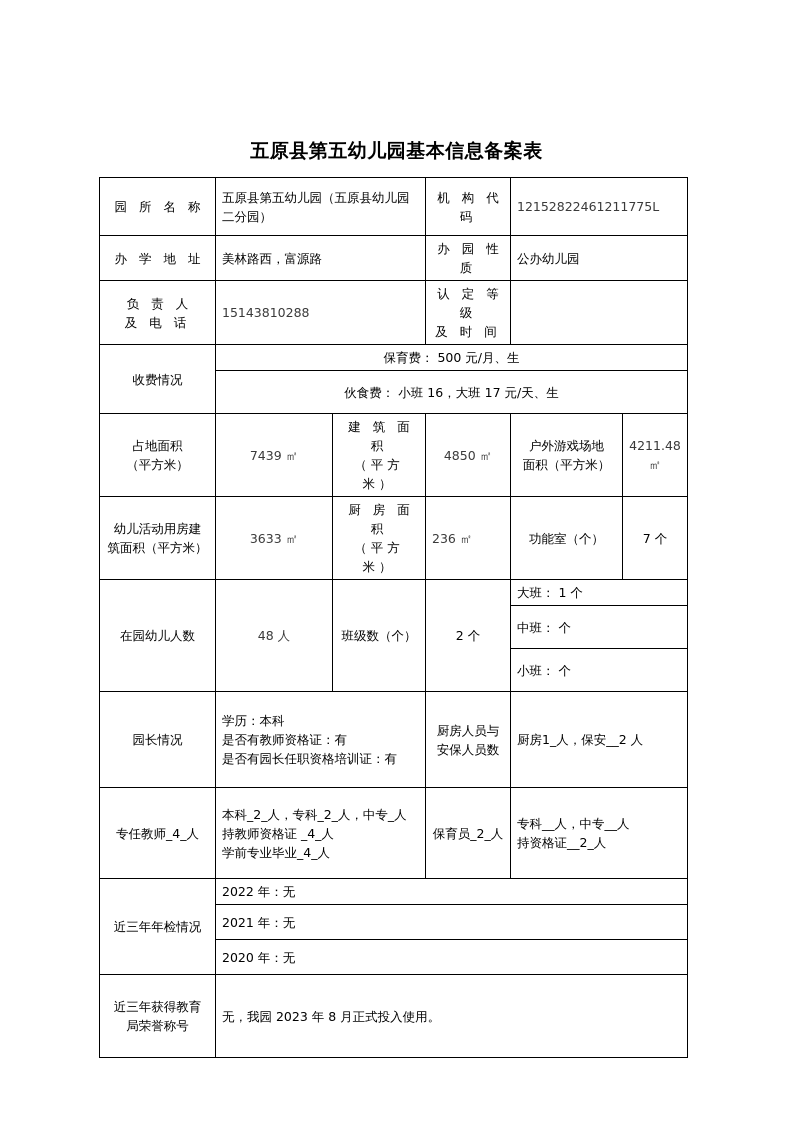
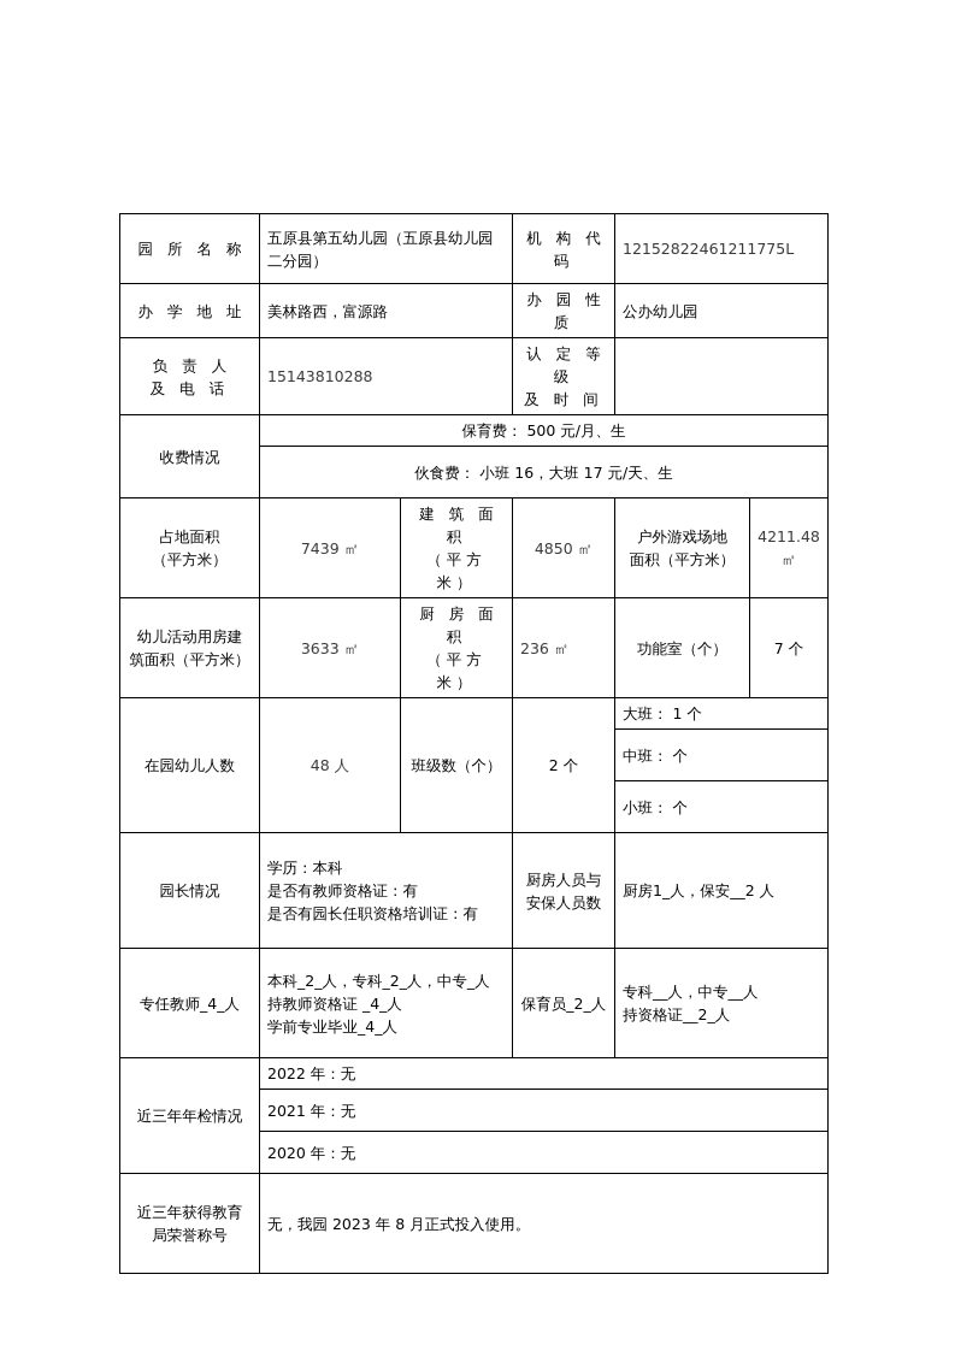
- 五原县第五幼儿园基本信息备案表
  园 所 名 称	五原县第五幼儿园（五原县幼儿园二分园）	机 构 代 码	12152822461211775L
  办 学 地 址	美林路西，富源路	办 园 性 质	公办幼儿园
  负 责 人 及 电 话	15143810288	认 定 等 级 及 时 间
  收费情况	保育费： 500 元/月、生
  伙食费： 小班 16，大班 17 元/天、生
  占地面积 （平方米）	7439 ㎡	建 筑 面 积 （平方米）	4850 ㎡	户外游戏场地 面积（平方米）	4211.48 ㎡
  幼儿活动用房建 筑面积（平方米）	3633 ㎡	厨 房 面 积 （平方米）	236 ㎡	功能室（个）	7 个
  在园幼儿人数	48 人	班级数（个）	2 个	大班： 1 个
  中班： 个
  小班： 个
  园长情况	学历：本科 是否有教师资格证：有 是否有园长任职资格培训证：有	厨房人员与 安保人员数	厨房1_人，保安__2 人
  专任教师_4_人	本科_2_人，专科_2_人，中专_人 持教师资格证 _4_人 学前专业毕业_4_人	保育员_2_人	专科__人，中专__人 持资格证__2_人
  近三年年检情况	2022 年：无
  2021 年：无
  2020 年：无
  近三年获得教育 局荣誉称号	无，我园 2023 年 8 月正式投入使用。
